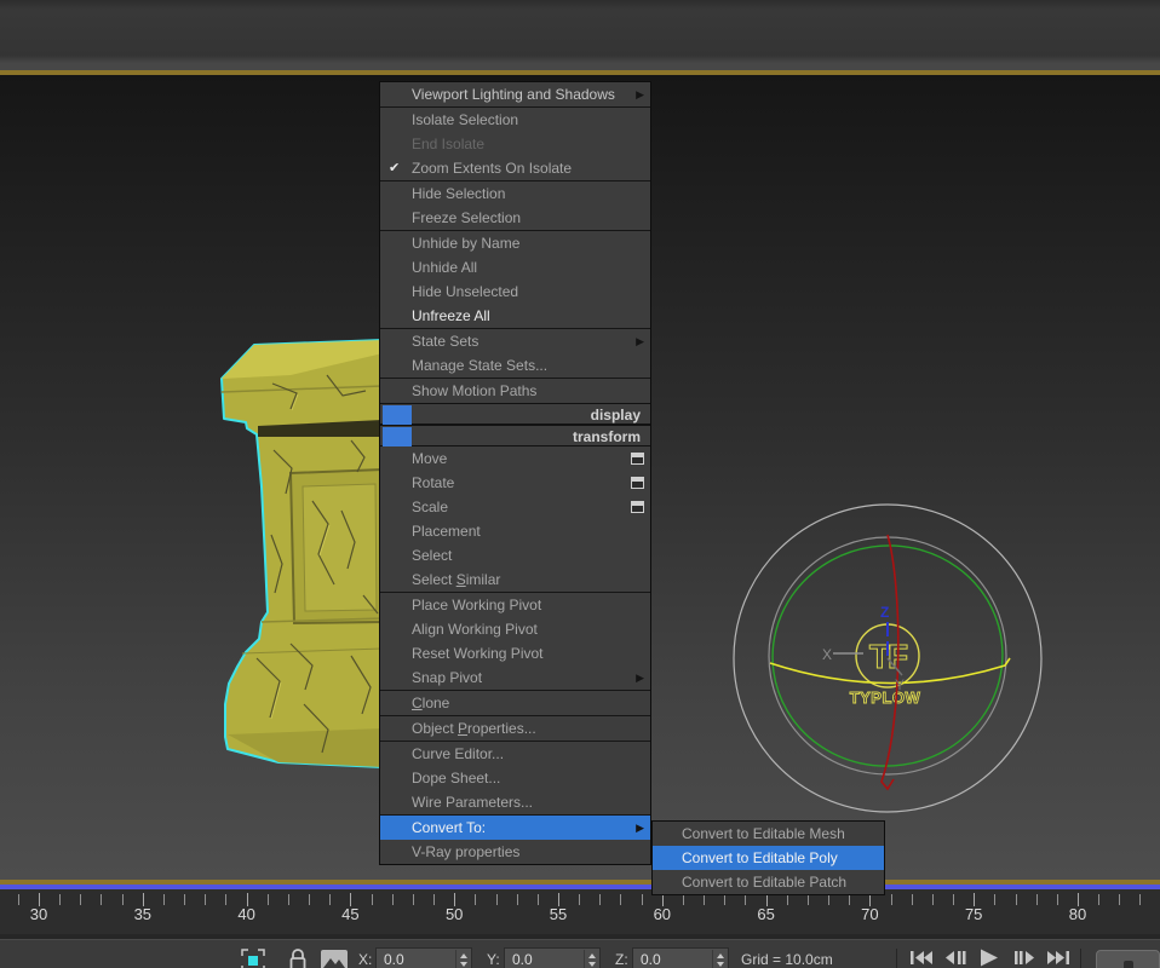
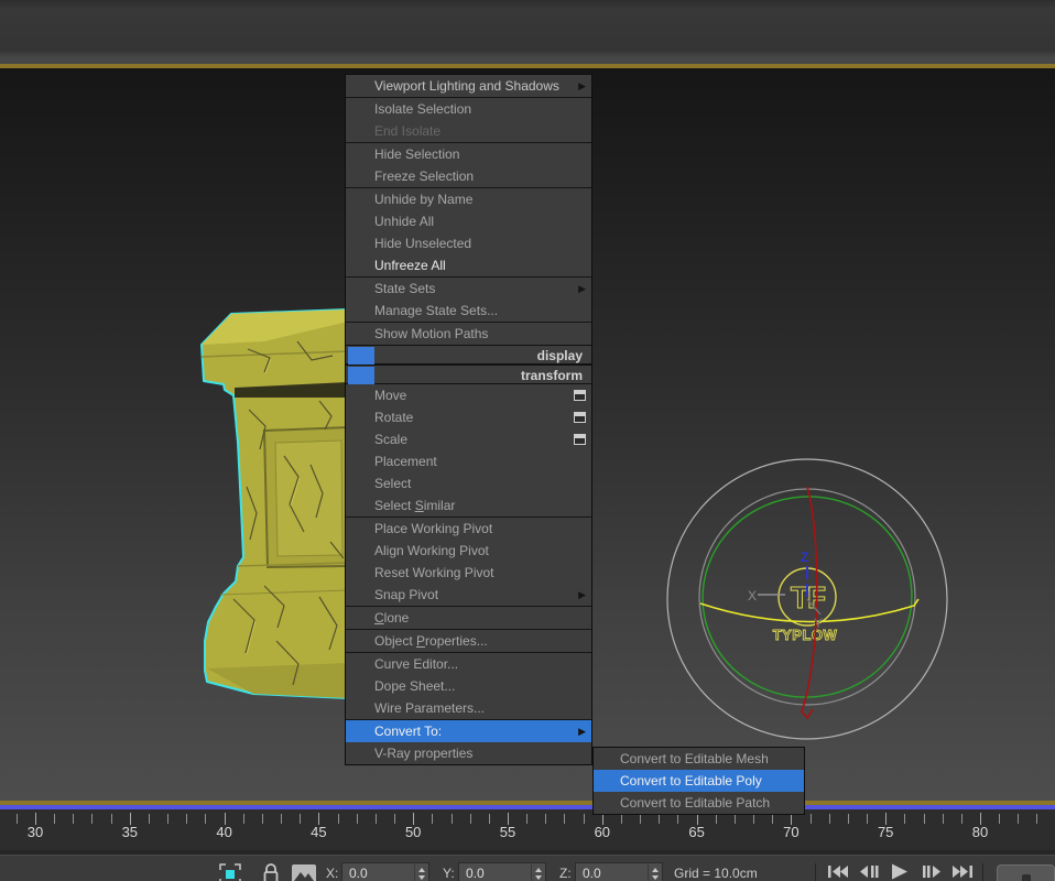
  TF
  TYPLOW
  X
  Y
  Z
  30
  35
  40
  45
  50
  55
  60
  65
  70
  75
  80
  X:
  0.0
  Y:
  0.0
  Z:
  0.0
  Grid = 10.0cm
  Viewport Lighting and Shadows
  ▶
  Isolate Selection
  End Isolate
- ✔
- Zoom Extents On Isolate
  Hide Selection
  Freeze Selection
  Unhide by Name
  Unhide All
  Hide Unselected
  Unfreeze All
  State Sets
  ▶
  Manage State Sets...
  Show Motion Paths
  display
  transform
  Move
  Rotate
  Scale
  Placement
  Select
  Select Similar
  Place Working Pivot
  Align Working Pivot
  Reset Working Pivot
  Snap Pivot
  ▶
  Clone
  Object Properties...
  Curve Editor...
  Dope Sheet...
  Wire Parameters...
  Convert To:
  ▶
  V-Ray properties
  Convert to Editable Mesh
  Convert to Editable Poly
  Convert to Editable Patch
